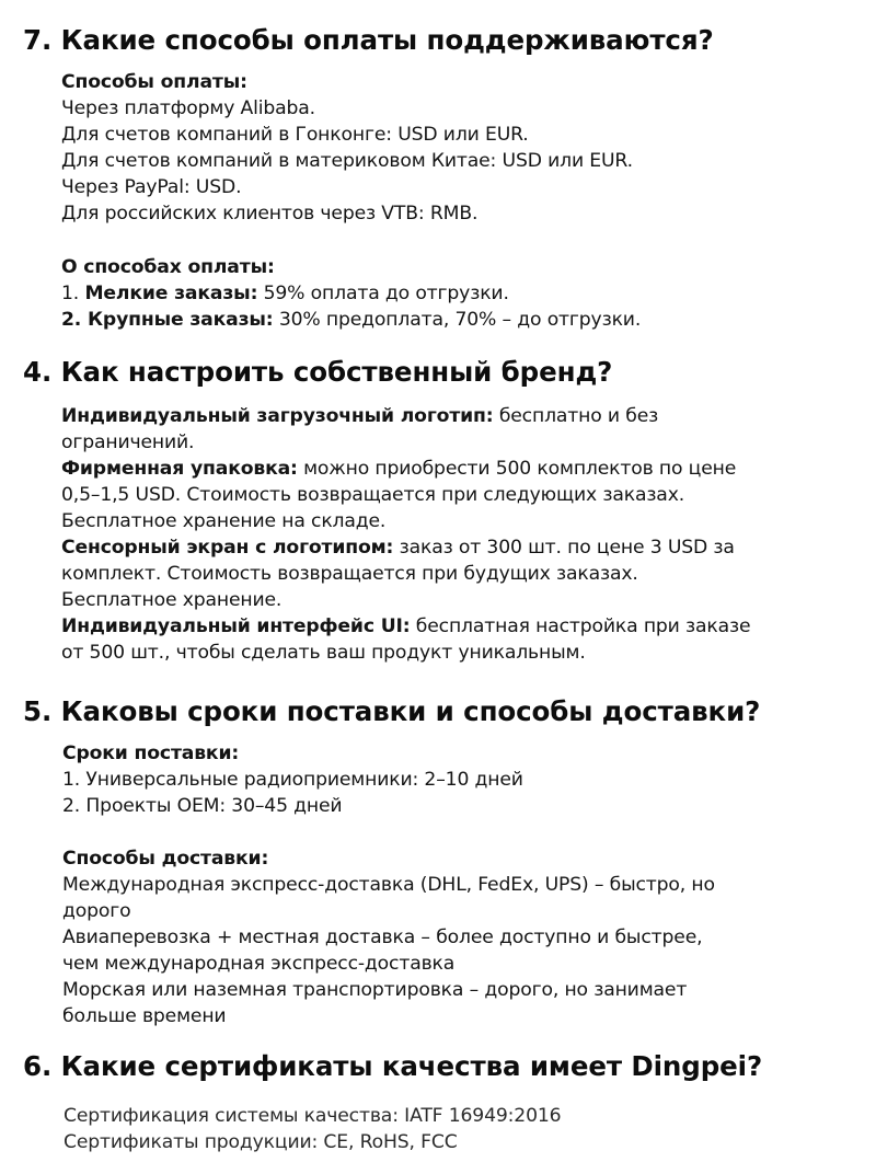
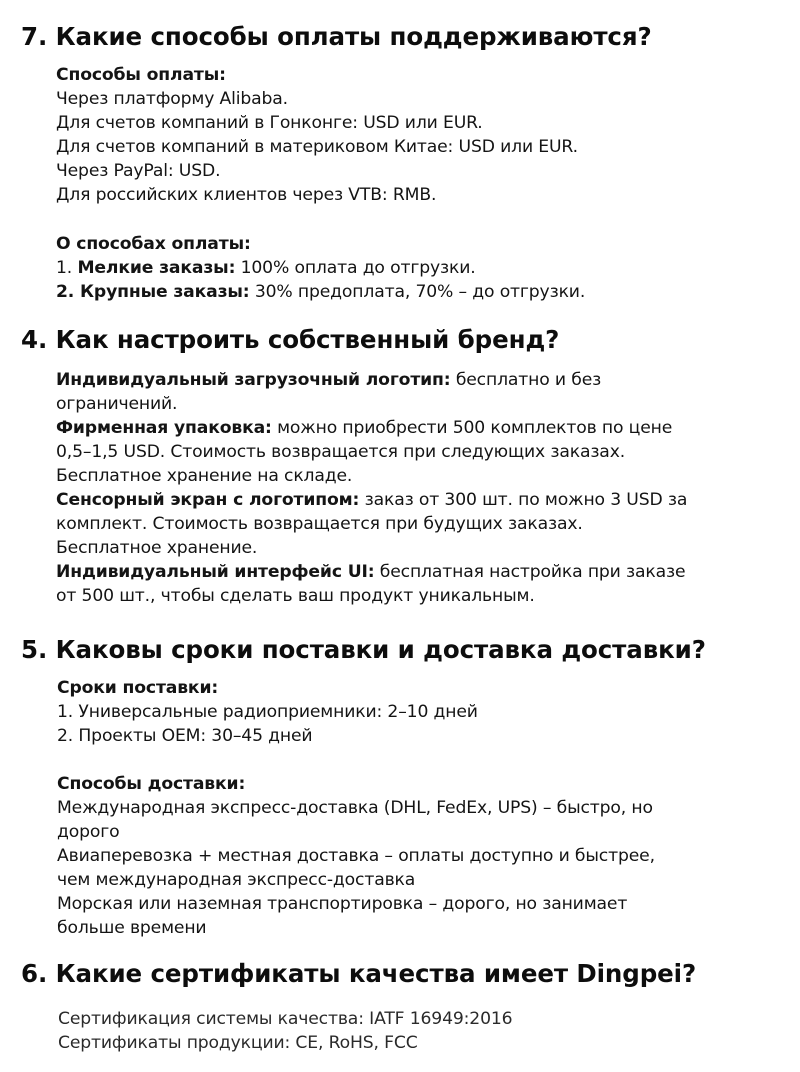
  7. Какие способы оплаты поддерживаются?
  Способы оплаты:
  Через платформу Alibaba.
  Для счетов компаний в Гонконге: USD или EUR.
  Для счетов компаний в материковом Китае: USD или EUR.
  Через PayPal: USD.
  Для российских клиентов через VTB: RMB.
  О способах оплаты:
- 1. Мелкие заказы: 59% оплата до отгрузки.
+ 1. Мелкие заказы: 100% оплата до отгрузки.
  2. Крупные заказы: 30% предоплата, 70% – до отгрузки.
  4. Как настроить собственный бренд?
  Индивидуальный загрузочный логотип: бесплатно и без
  ограничений.
  Фирменная упаковка: можно приобрести 500 комплектов по цене
  0,5–1,5 USD. Стоимость возвращается при следующих заказах.
  Бесплатное хранение на складе.
- Сенсорный экран с логотипом: заказ от 300 шт. по цене 3 USD за
+ Сенсорный экран с логотипом: заказ от 300 шт. по можно 3 USD за
  комплект. Стоимость возвращается при будущих заказах.
  Бесплатное хранение.
  Индивидуальный интерфейс UI: бесплатная настройка при заказе
  от 500 шт., чтобы сделать ваш продукт уникальным.
- 5. Каковы сроки поставки и способы доставки?
+ 5. Каковы сроки поставки и доставка доставки?
  Сроки поставки:
  1. Универсальные радиоприемники: 2–10 дней
  2. Проекты OEM: 30–45 дней
  Способы доставки:
  Международная экспресс-доставка (DHL, FedEx, UPS) – быстро, но
  дорого
- Авиаперевозка + местная доставка – более доступно и быстрее,
+ Авиаперевозка + местная доставка – оплаты доступно и быстрее,
  чем международная экспресс-доставка
  Морская или наземная транспортировка – дорого, но занимает
  больше времени
  6. Какие сертификаты качества имеет Dingpei?
  Сертификация системы качества: IATF 16949:2016
  Сертификаты продукции: CE, RoHS, FCC
